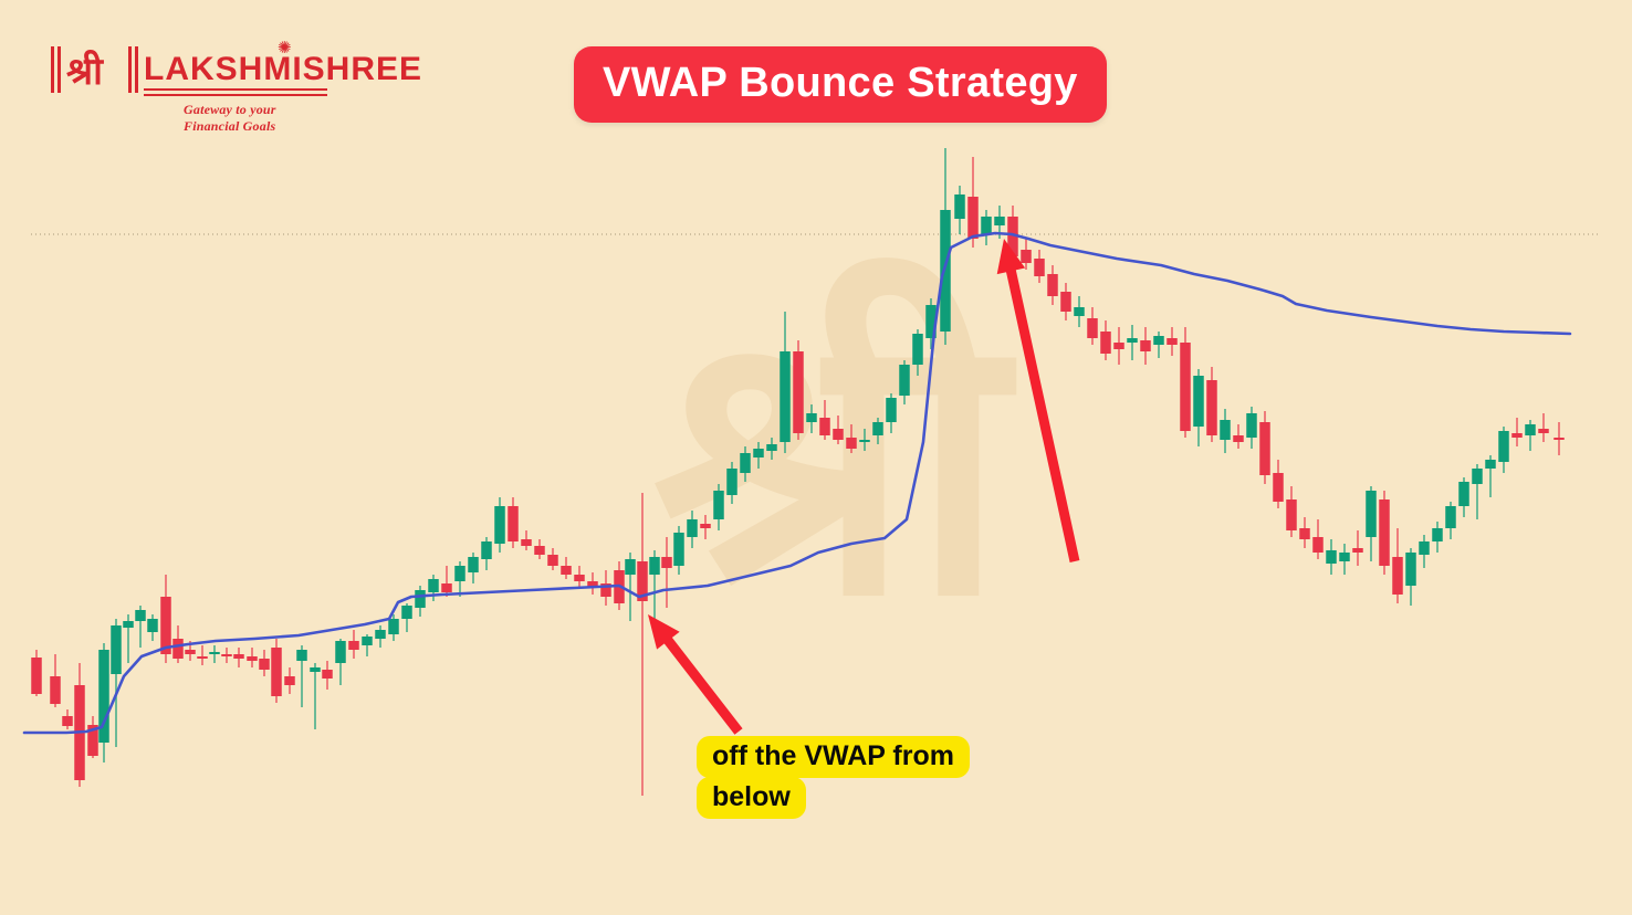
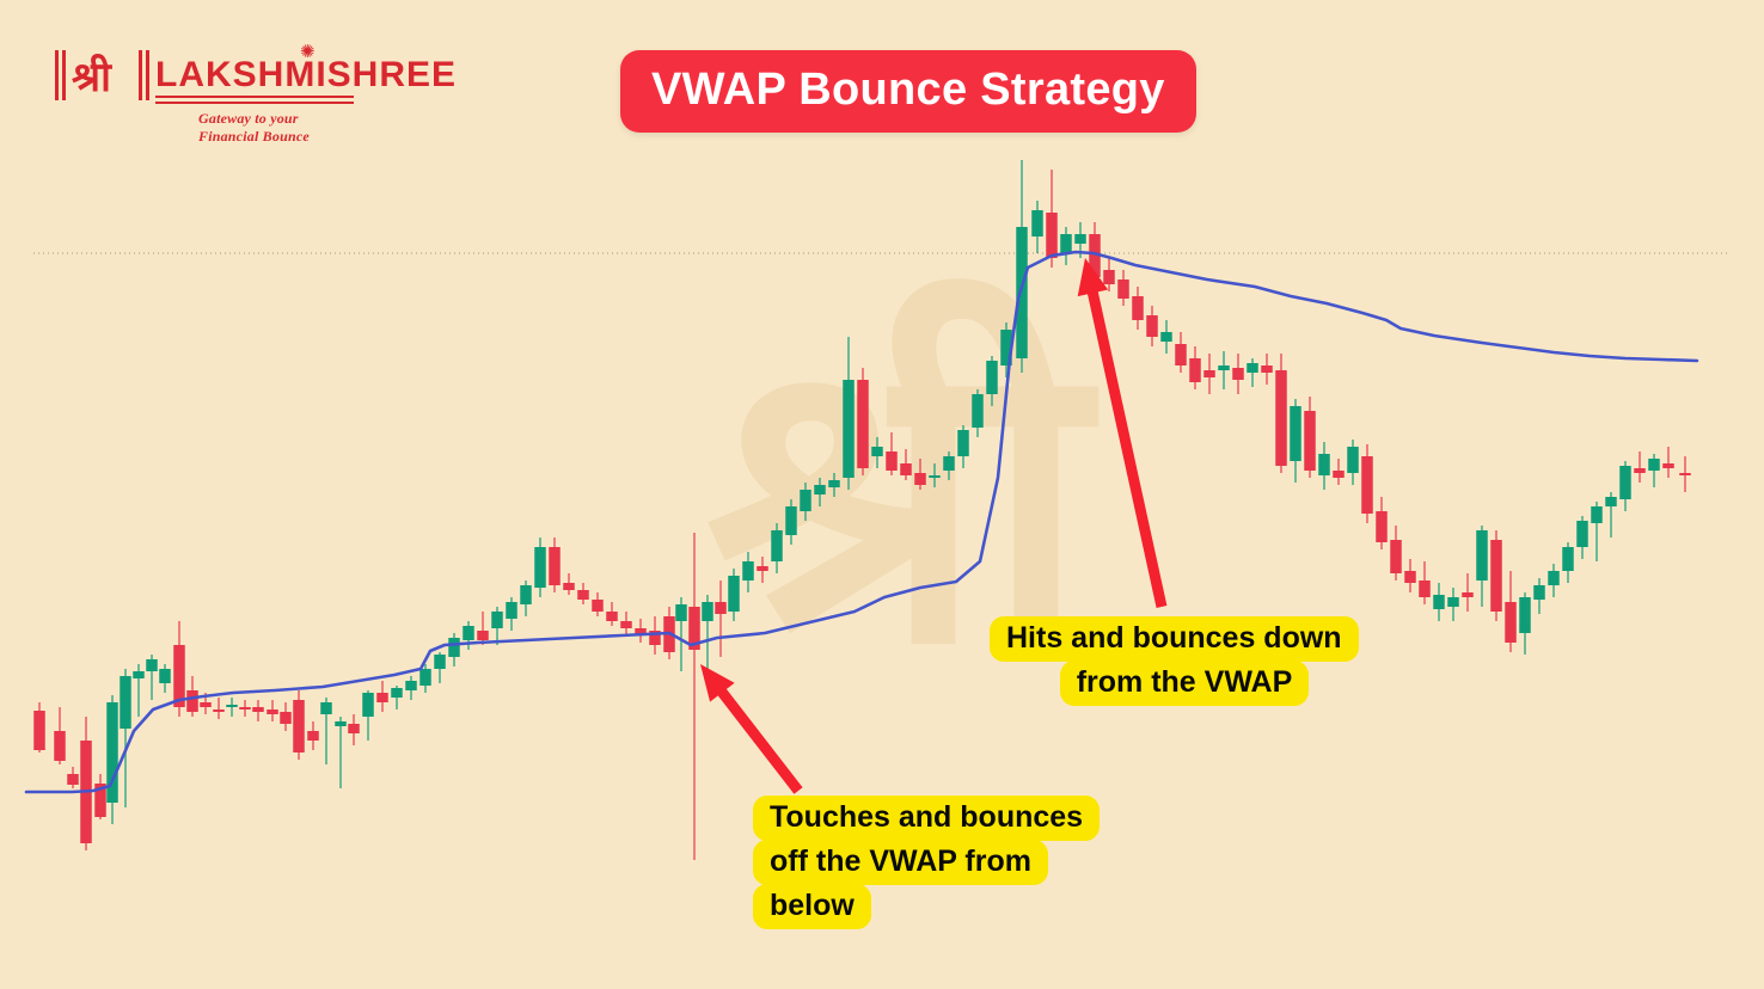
  श्री
  श्री
  ✺
  LAKSHMISHREE
- Gateway to your Financial Goals
+ Gateway to your Financial Bounce
  VWAP Bounce Strategy
+ Hits and bounces down
+ from the VWAP
+ Touches and bounces
  off the VWAP from
  below
